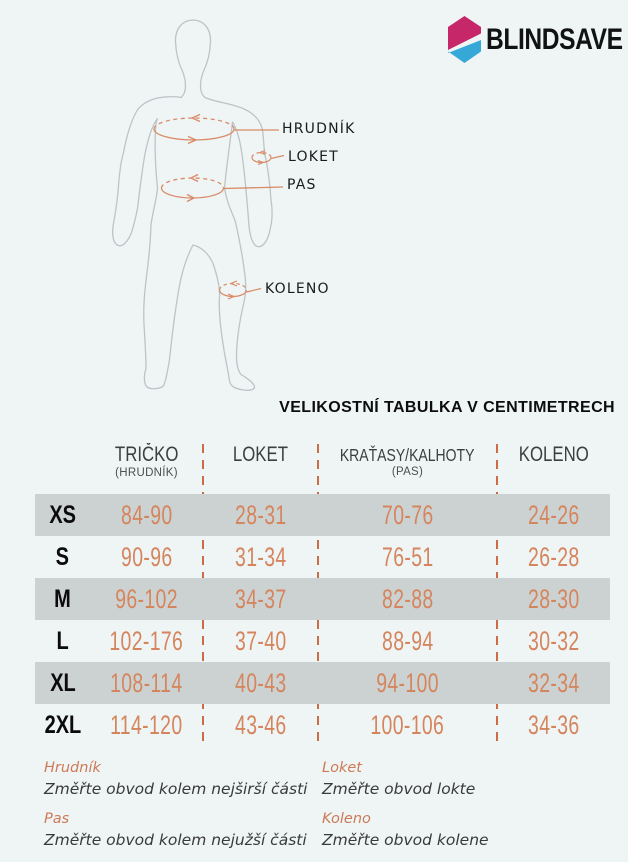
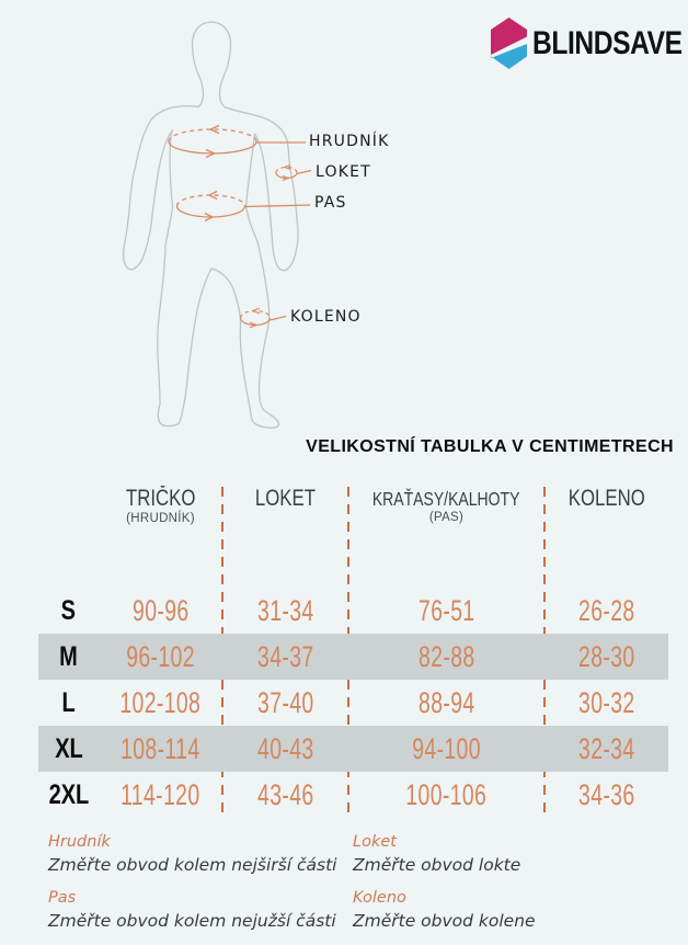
  BLINDSAVE
  HRUDNÍK
  LOKET
  PAS
  KOLENO
  VELIKOSTNÍ TABULKA V CENTIMETRECH
  TRIČKO
  (HRUDNÍK)
  LOKET
  KRAŤASY/KALHOTY
  (PAS)
  KOLENO
- XS
- 84-90
- 28-31
- 70-76
- 24-26
  S
  90-96
  31-34
  76-51
  26-28
  M
  96-102
  34-37
  82-88
  28-30
  L
- 102-176
+ 102-108
  37-40
  88-94
  30-32
  XL
  108-114
  40-43
  94-100
  32-34
  2XL
  114-120
  43-46
  100-106
  34-36
  Hrudník
  Změřte obvod kolem nejširší části
  Loket
  Změřte obvod lokte
  Pas
  Změřte obvod kolem nejužší části
  Koleno
  Změřte obvod kolene
